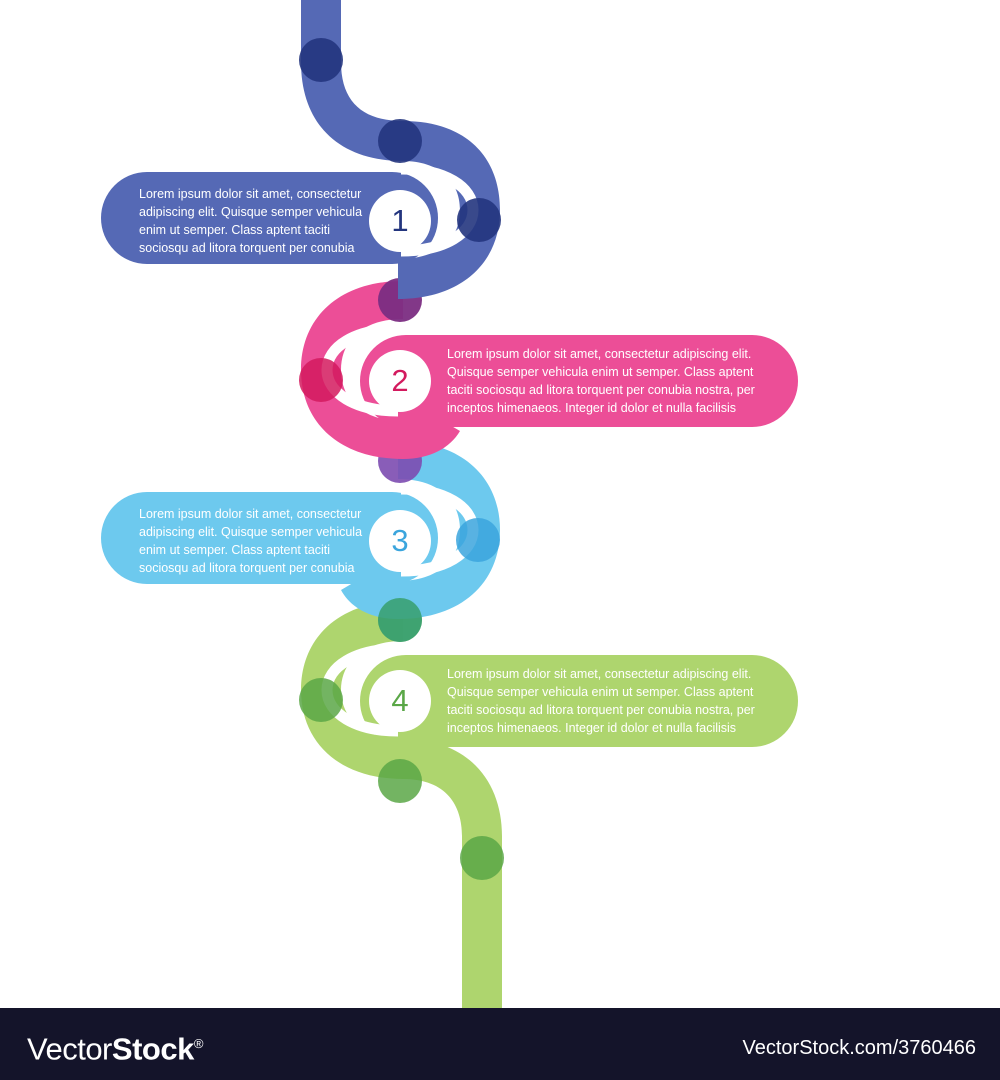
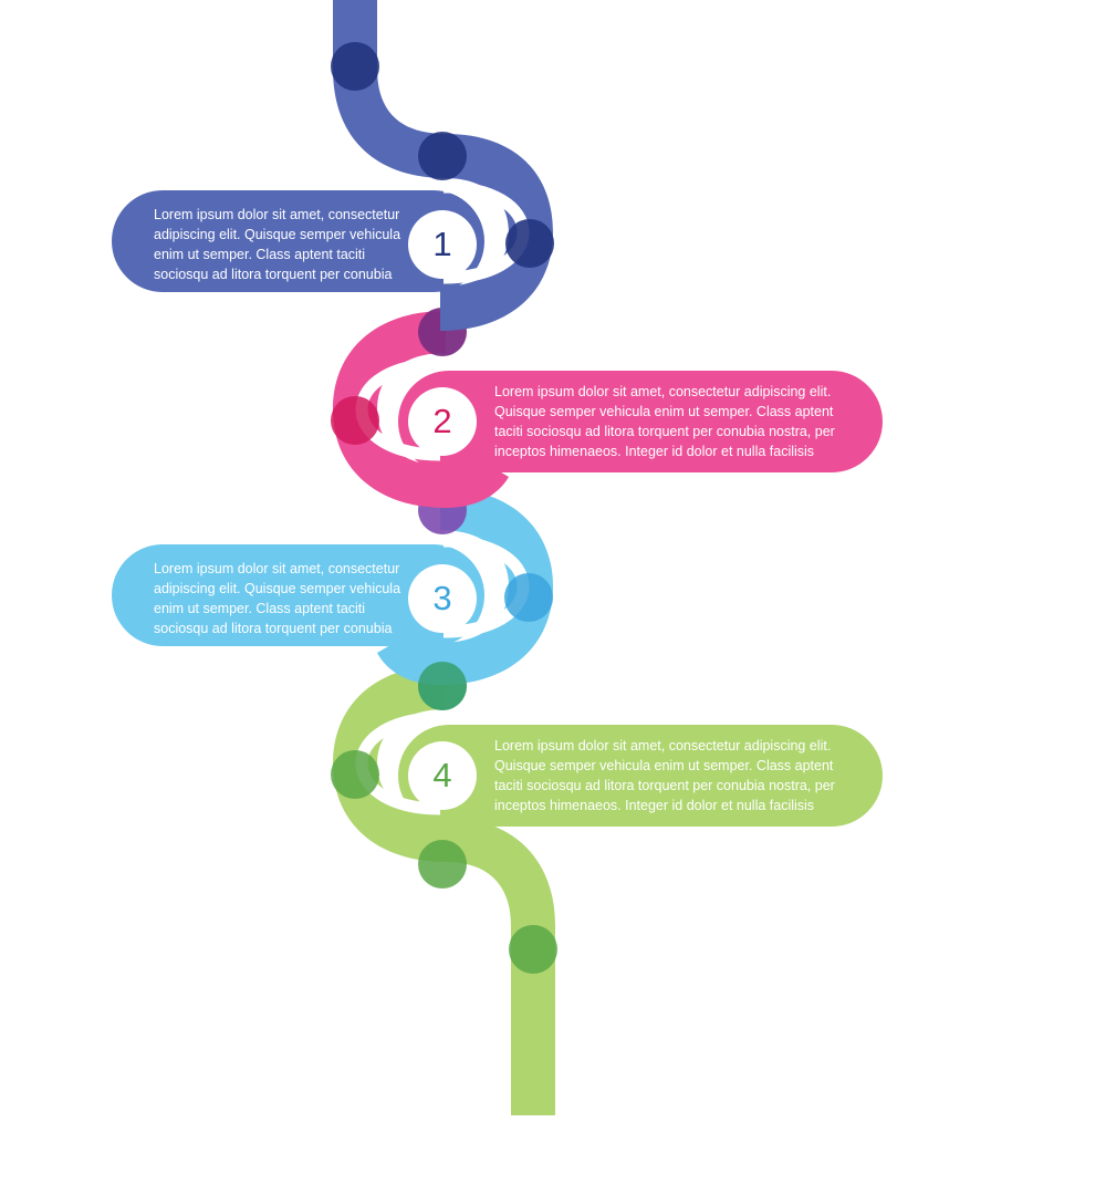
  Lorem ipsum dolor sit amet, consectetur
  adipiscing elit. Quisque semper vehicula
  enim ut semper. Class aptent taciti
  sociosqu ad litora torquent per conubia
  Lorem ipsum dolor sit amet, consectetur adipiscing elit.
  Quisque semper vehicula enim ut semper. Class aptent
  taciti sociosqu ad litora torquent per conubia nostra, per
  inceptos himenaeos. Integer id dolor et nulla facilisis
  Lorem ipsum dolor sit amet, consectetur
  adipiscing elit. Quisque semper vehicula
  enim ut semper. Class aptent taciti
  sociosqu ad litora torquent per conubia
  Lorem ipsum dolor sit amet, consectetur adipiscing elit.
  Quisque semper vehicula enim ut semper. Class aptent
  taciti sociosqu ad litora torquent per conubia nostra, per
  inceptos himenaeos. Integer id dolor et nulla facilisis
  1
  2
  3
  4
- VectorStock®
- VectorStock.com/3760466
